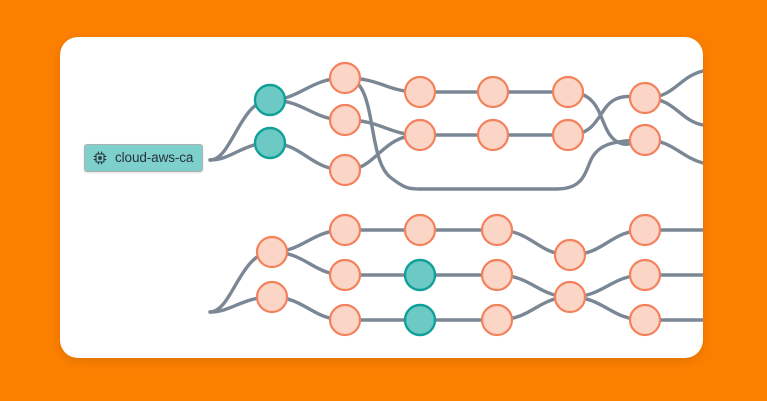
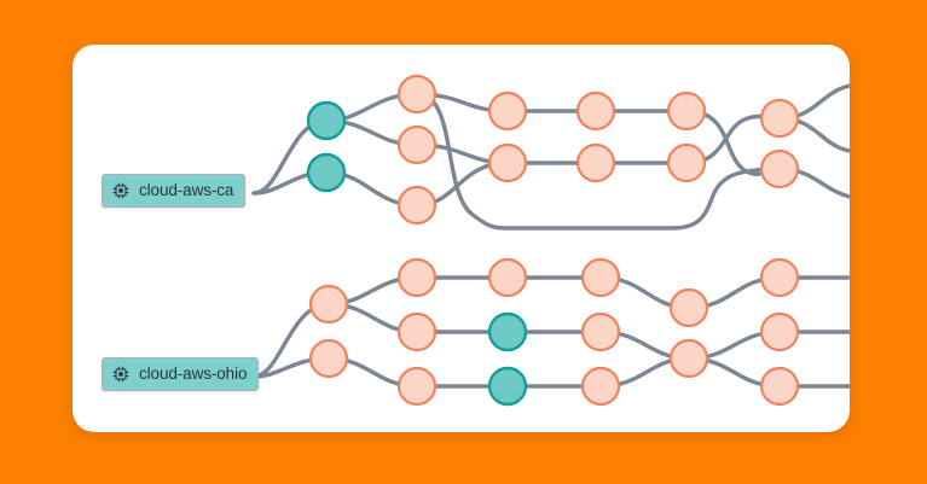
  cloud-aws-ca
+ cloud-aws-ohio
